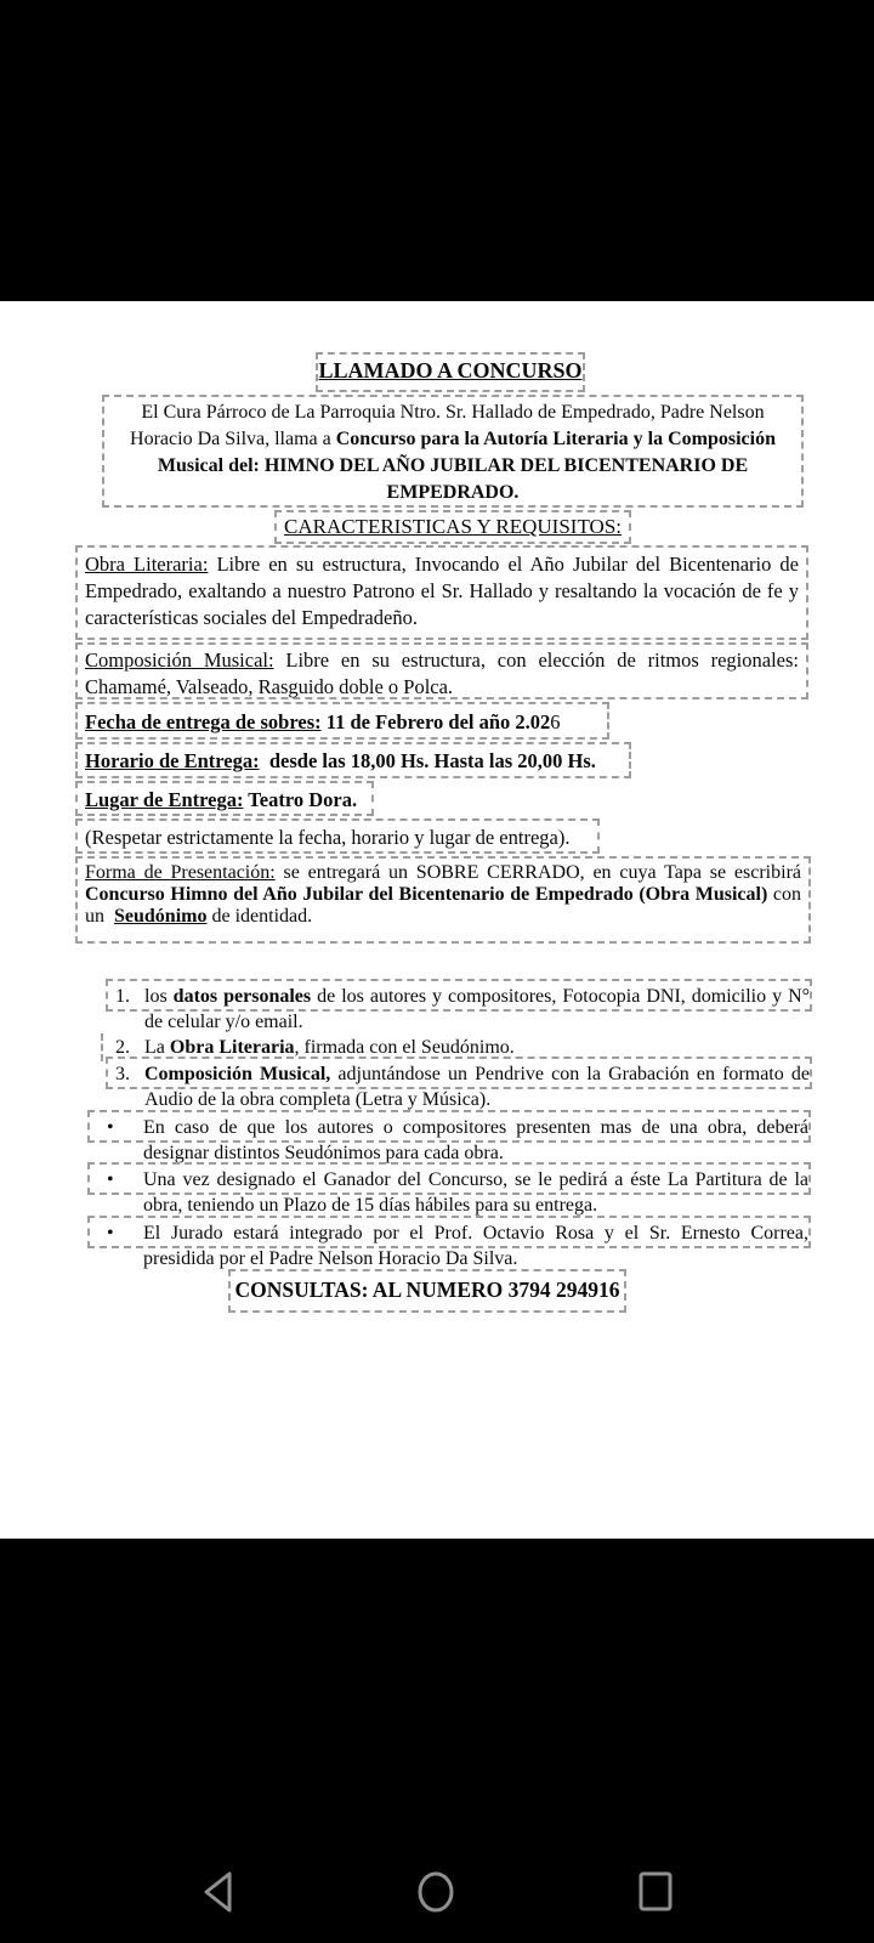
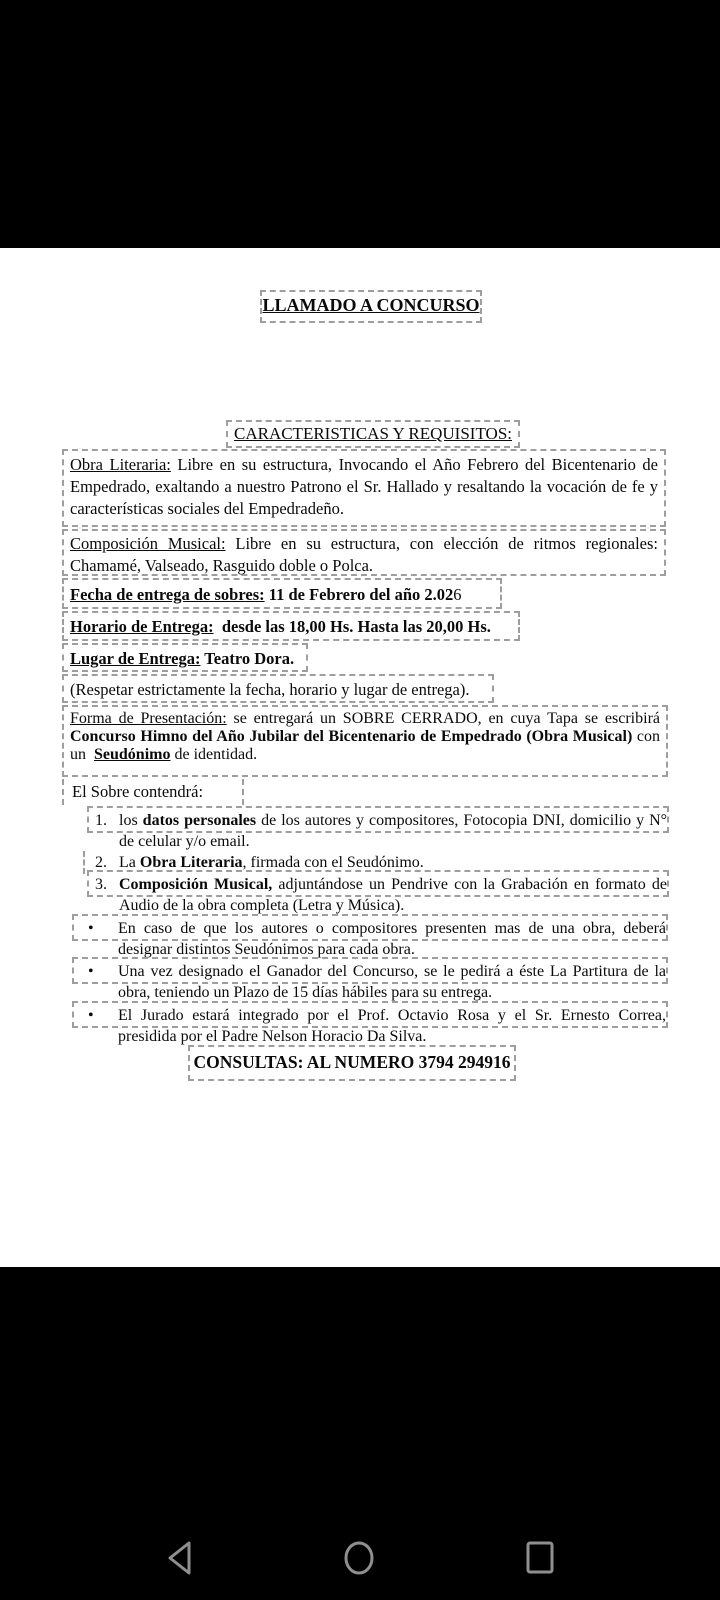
  LLAMADO A CONCURSO
- El Cura Párroco de La Parroquia Ntro. Sr. Hallado de Empedrado, Padre Nelson Horacio Da Silva, llama a Concurso para la Autoría Literaria y la Composición Musical del: HIMNO DEL AÑO JUBILAR DEL BICENTENARIO DE EMPEDRADO.
  CARACTERISTICAS Y REQUISITOS:
- Obra Literaria: Libre en su estructura, Invocando el Año Jubilar del Bicentenario de Empedrado, exaltando a nuestro Patrono el Sr. Hallado y resaltando la vocación de fe y características sociales del Empedradeño.
+ Obra Literaria: Libre en su estructura, Invocando el Año Febrero del Bicentenario de Empedrado, exaltando a nuestro Patrono el Sr. Hallado y resaltando la vocación de fe y características sociales del Empedradeño.
  Composición Musical: Libre en su estructura, con elección de ritmos regionales: Chamamé, Valseado, Rasguido doble o Polca.
  Fecha de entrega de sobres: 11 de Febrero del año 2.026
  Horario de Entrega: desde las 18,00 Hs. Hasta las 20,00 Hs.
  Lugar de Entrega: Teatro Dora.
  (Respetar estrictamente la fecha, horario y lugar de entrega).
  Forma de Presentación: se entregará un SOBRE CERRADO, en cuya Tapa se escribirá Concurso Himno del Año Jubilar del Bicentenario de Empedrado (Obra Musical) con un Seudónimo de identidad.
+ El Sobre contendrá:
  1.
  los datos personales de los autores y compositores, Fotocopia DNI, domicilio y N° de celular y/o email.
  2.
  La Obra Literaria, firmada con el Seudónimo.
  3.
  Composición Musical, adjuntándose un Pendrive con la Grabación en formato de Audio de la obra completa (Letra y Música).
  •
  En caso de que los autores o compositores presenten mas de una obra, deberá designar distintos Seudónimos para cada obra.
  •
  Una vez designado el Ganador del Concurso, se le pedirá a éste La Partitura de la obra, teniendo un Plazo de 15 días hábiles para su entrega.
  •
  El Jurado estará integrado por el Prof. Octavio Rosa y el Sr. Ernesto Correa, presidida por el Padre Nelson Horacio Da Silva.
  CONSULTAS: AL NUMERO 3794 294916
